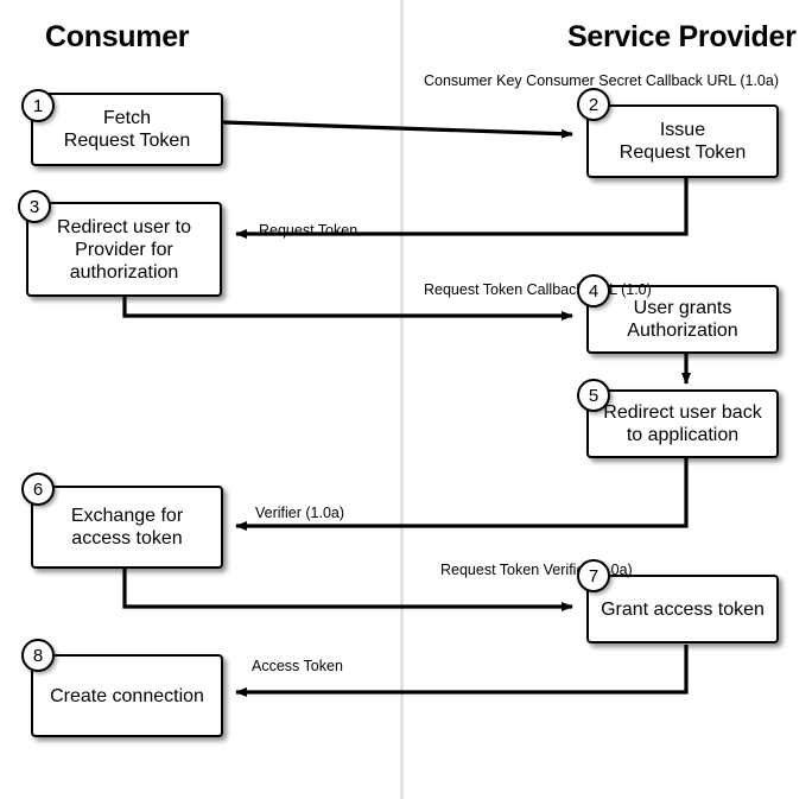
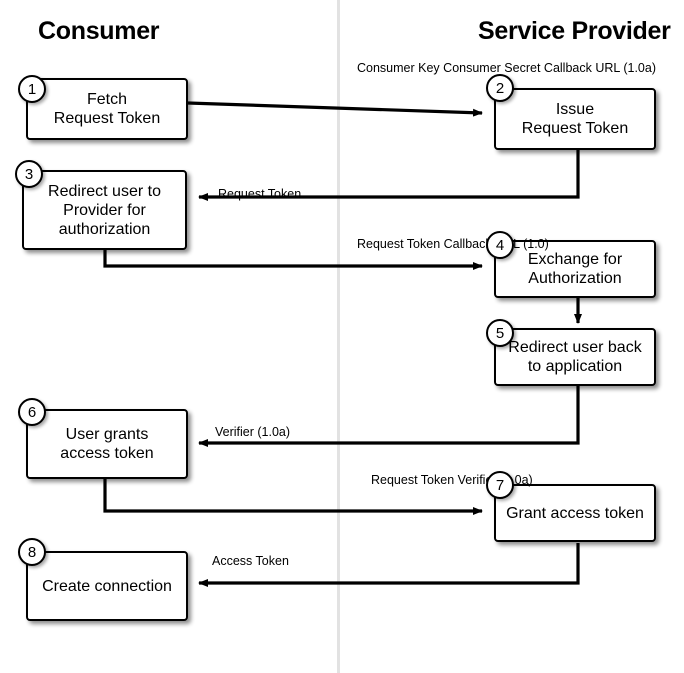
  Consumer
  Service Provider
  Fetch
  Request Token
  1
  Issue
  Request Token
  2
  Redirect user to
  Provider for
  authorization
  3
- User grants
+ Exchange for
  Authorization
  4
  Redirect user back
  to application
  5
- Exchange for
+ User grants
  access token
  6
  Grant access token
  7
  Create connection
  8
  Consumer Key Consumer Secret Callback URL (1.0a)
  Request Token
  Request Token CallbacL (1.0)
  Verifier (1.0a)
  Request Token Verifi0a)
  Access Token
